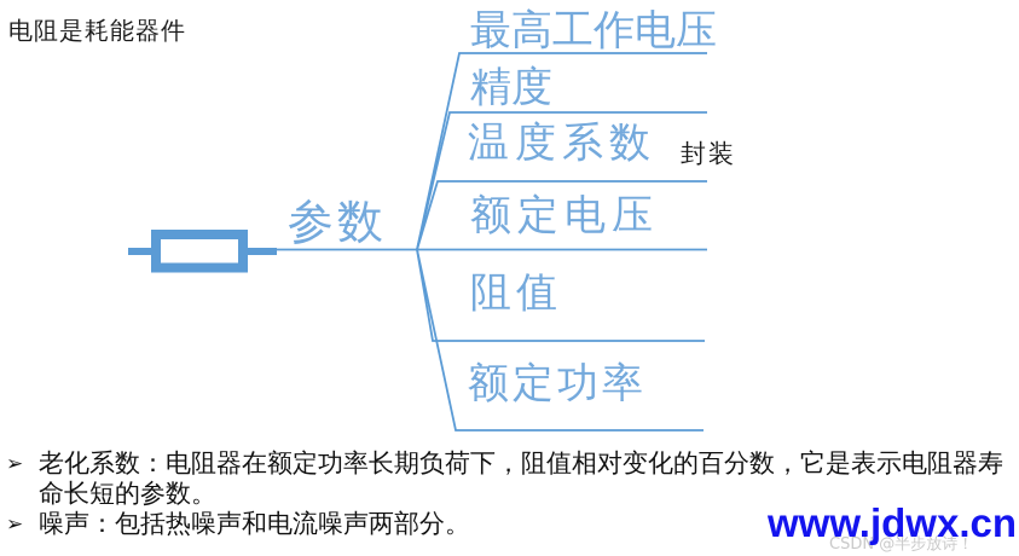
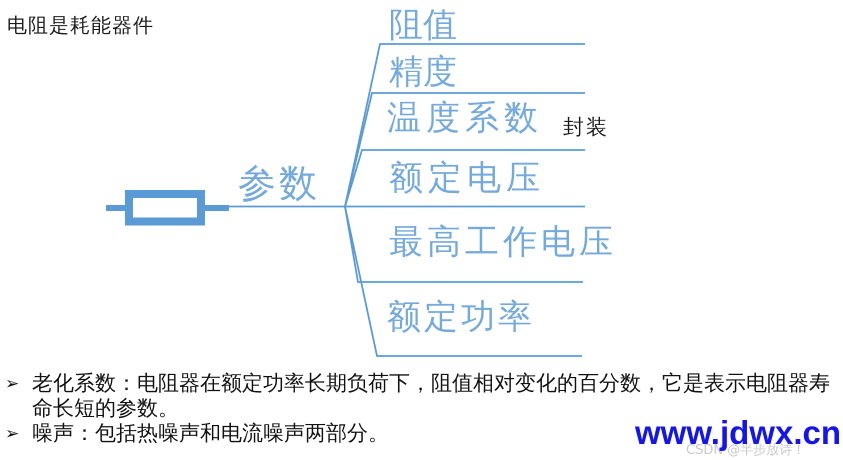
  电阻是耗能器件
  参数
- 最高工作电压
+ 阻值
  精度
  温度系数
  封装
  额定电压
- 阻值
+ 最高工作电压
  额定功率
  ➢
  老化系数：电阻器在额定功率长期负荷下，阻值相对变化的百分数，它是表示电阻器寿命长短的参数。
  ➢
  噪声：包括热噪声和电流噪声两部分。
  CSDN @半步放诗！
  www.jdwx.cn
